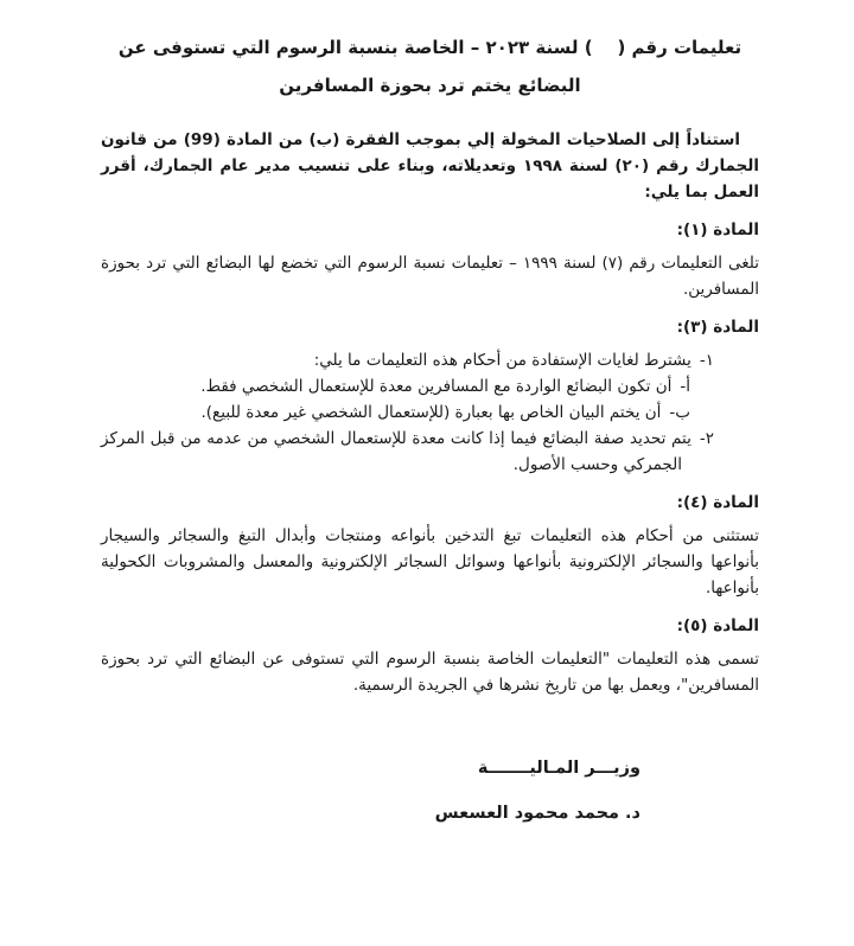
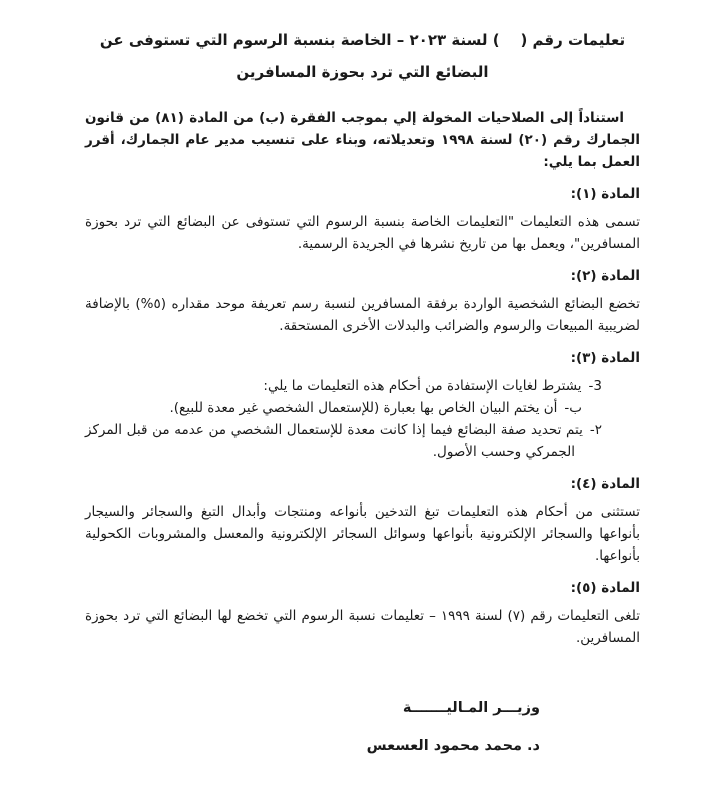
  تعليمات رقم ( ) لسنة ٢٠٢٣ – الخاصة بنسبة الرسوم التي تستوفى عن
- البضائع يختم ترد بحوزة المسافرين
+ البضائع التي ترد بحوزة المسافرين
- استناداً إلى الصلاحيات المخولة إلي بموجب الفقرة (ب) من المادة (99) من قانون الجمارك رقم (٢٠) لسنة ١٩٩٨ وتعديلاته، وبناء على تنسيب مدير عام الجمارك، أقرر العمل بما يلي:
+ استناداً إلى الصلاحيات المخولة إلي بموجب الفقرة (ب) من المادة (٨١) من قانون الجمارك رقم (٢٠) لسنة ١٩٩٨ وتعديلاته، وبناء على تنسيب مدير عام الجمارك، أقرر العمل بما يلي:
  المادة (١):
- تلغى التعليمات رقم (٧) لسنة ١٩٩٩ – تعليمات نسبة الرسوم التي تخضع لها البضائع التي ترد بحوزة المسافرين.
+ تسمى هذه التعليمات "التعليمات الخاصة بنسبة الرسوم التي تستوفى عن البضائع التي ترد بحوزة المسافرين"، ويعمل بها من تاريخ نشرها في الجريدة الرسمية.
+ المادة (٢):
+ تخضع البضائع الشخصية الواردة برفقة المسافرين لنسبة رسم تعريفة موحد مقداره (٥%) بالإضافة لضريبية المبيعات والرسوم والضرائب والبدلات الأخرى المستحقة.
  المادة (٣):
- ١-يشترط لغايات الإستفادة من أحكام هذه التعليمات ما يلي:
+ 3-يشترط لغايات الإستفادة من أحكام هذه التعليمات ما يلي:
- أ-أن تكون البضائع الواردة مع المسافرين معدة للإستعمال الشخصي فقط.
  ب-أن يختم البيان الخاص بها بعبارة (للإستعمال الشخصي غير معدة للبيع).
  ٢-يتم تحديد صفة البضائع فيما إذا كانت معدة للإستعمال الشخصي من عدمه من قبل المركز الجمركي وحسب الأصول.
  المادة (٤):
  تستثنى من أحكام هذه التعليمات تبغ التدخين بأنواعه ومنتجات وأبدال التبغ والسجائر والسيجار بأنواعها والسجائر الإلكترونية بأنواعها وسوائل السجائر الإلكترونية والمعسل والمشروبات الكحولية بأنواعها.
  المادة (٥):
- تسمى هذه التعليمات "التعليمات الخاصة بنسبة الرسوم التي تستوفى عن البضائع التي ترد بحوزة المسافرين"، ويعمل بها من تاريخ نشرها في الجريدة الرسمية.
+ تلغى التعليمات رقم (٧) لسنة ١٩٩٩ – تعليمات نسبة الرسوم التي تخضع لها البضائع التي ترد بحوزة المسافرين.
  وزيـــر المـاليـــــــة
  د. محمد محمود العسعس
